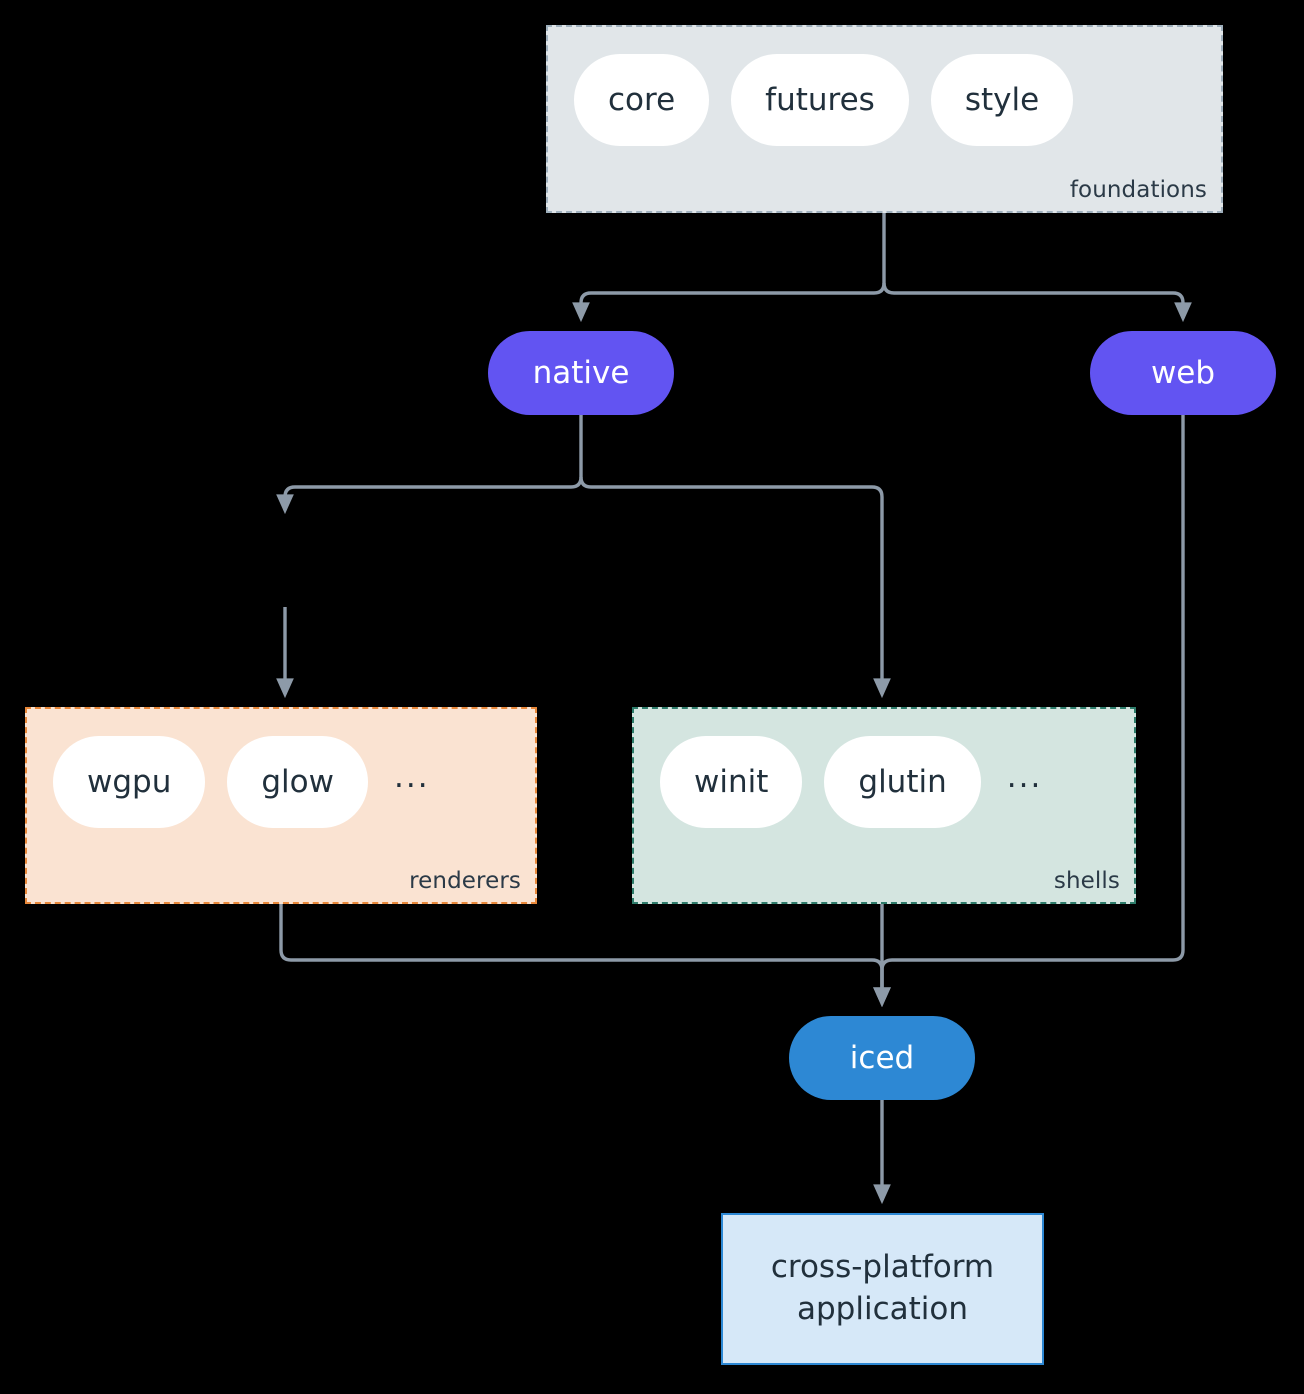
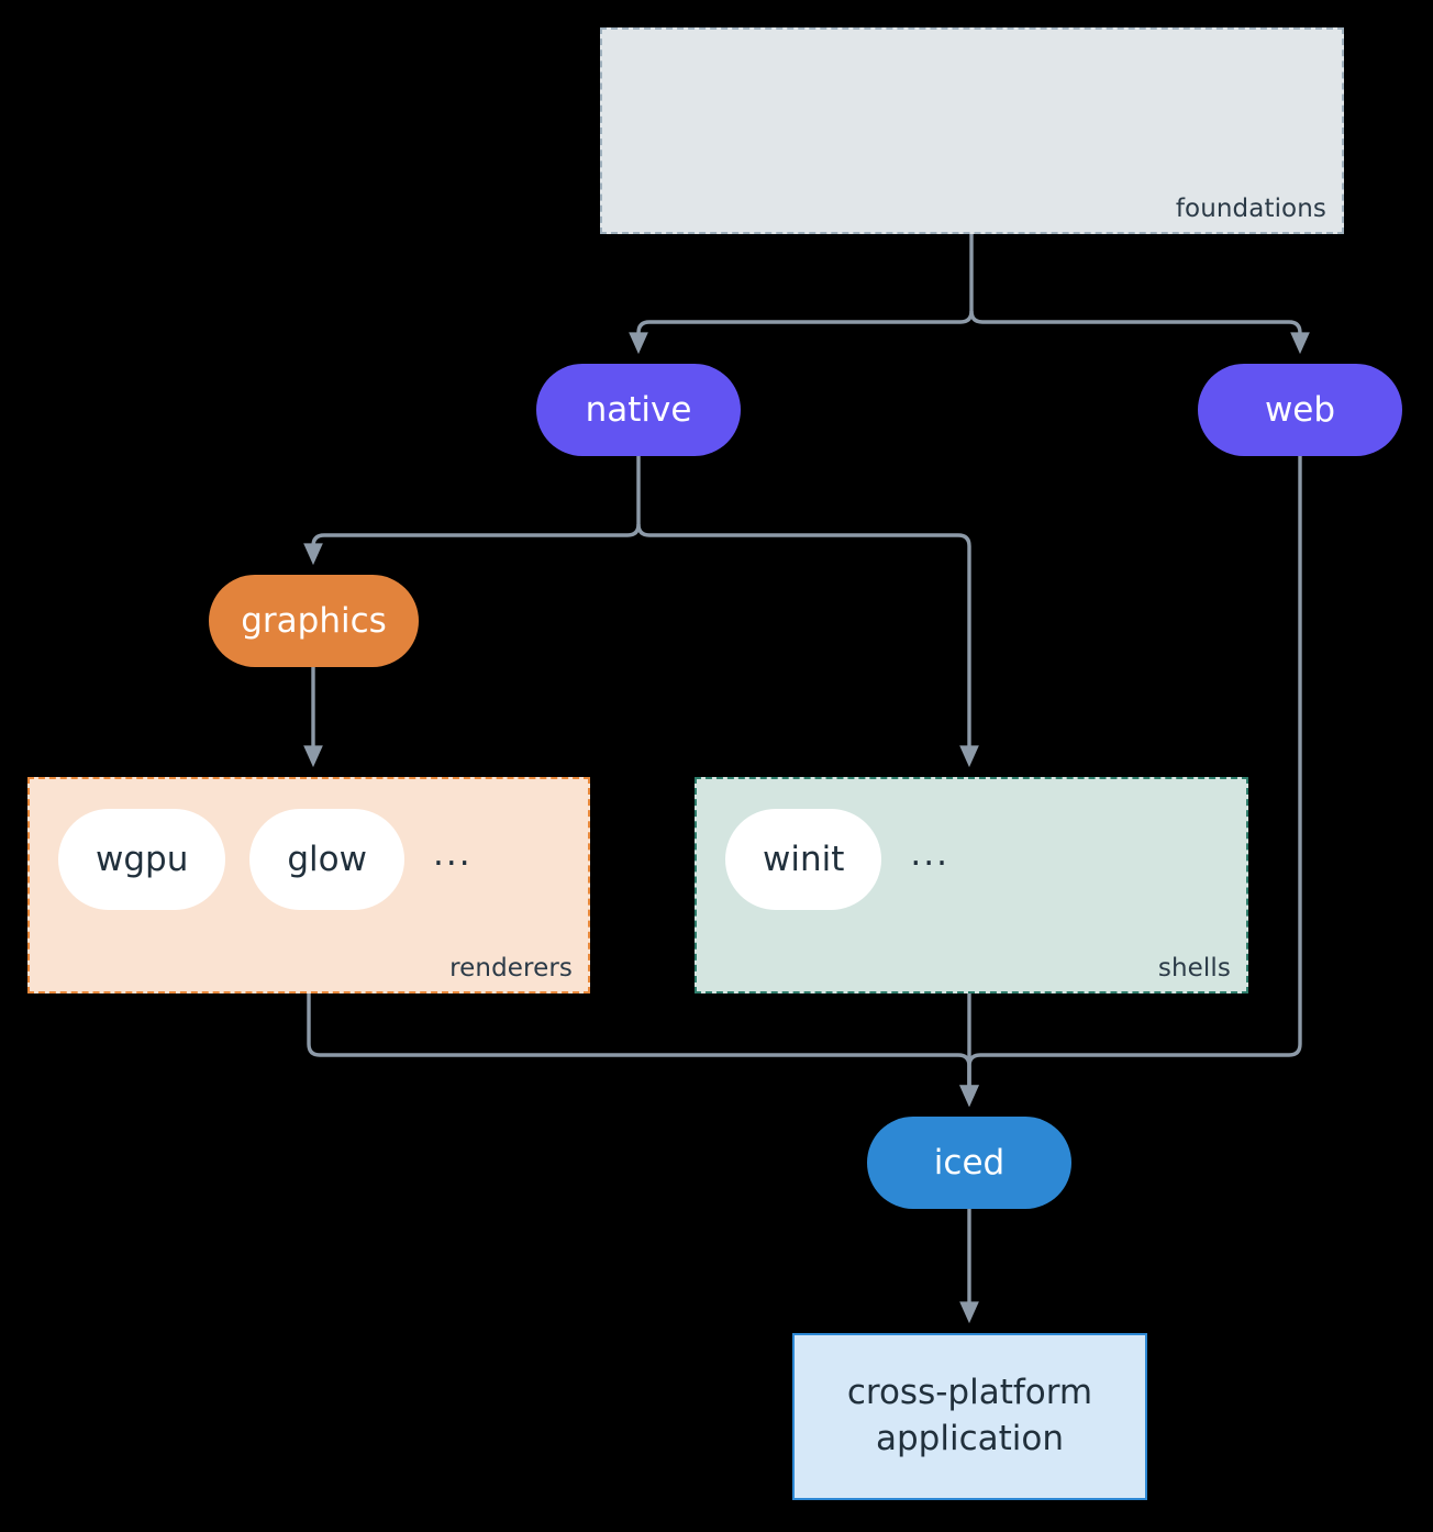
- core
- futures
- style
  foundations
  wgpu
  glow
  ...
  renderers
  winit
- glutin
  ...
  shells
  native
  web
+ graphics
  iced
  cross-platform
  application
